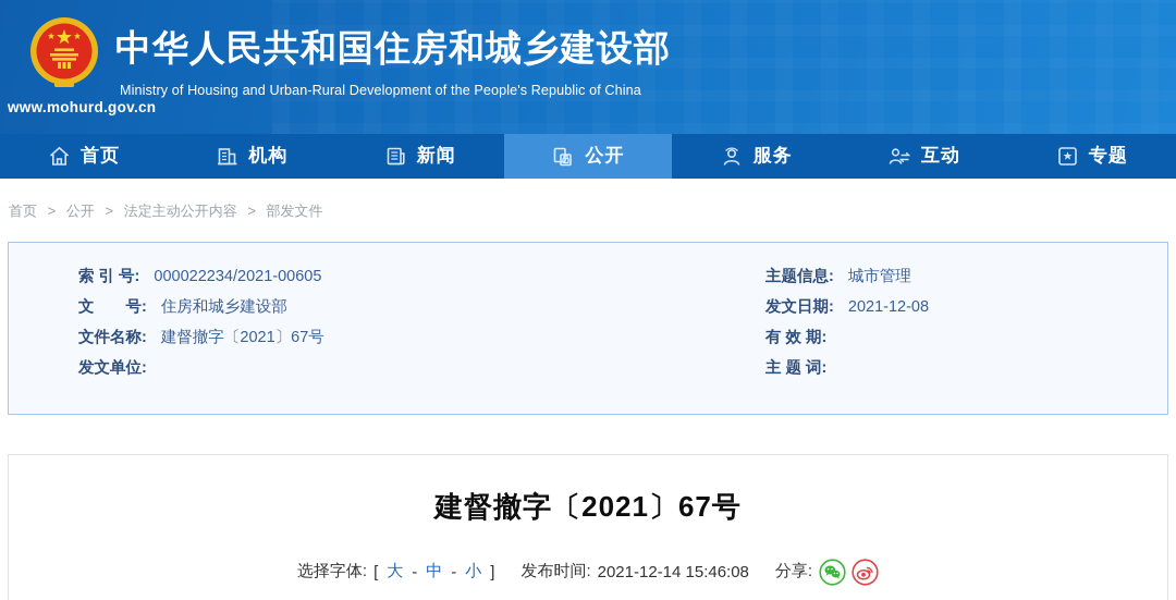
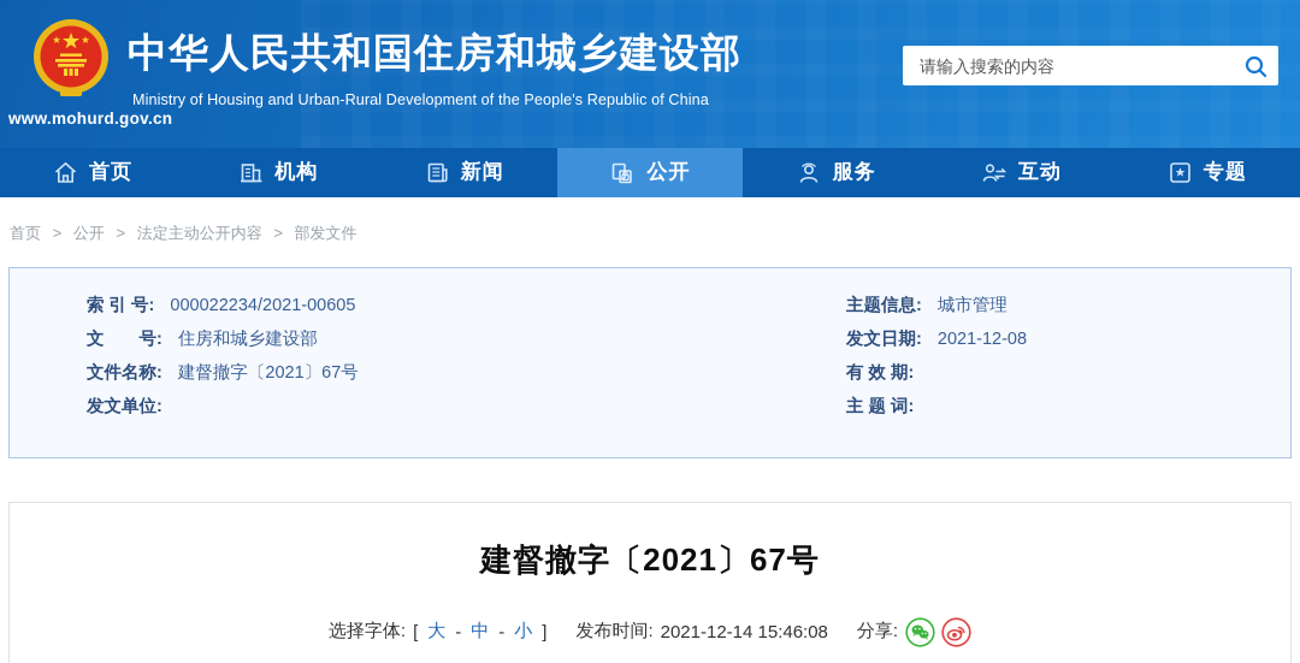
  www.mohurd.gov.cn
  中华人民共和国住房和城乡建设部
  Ministry of Housing and Urban-Rural Development of the People's Republic of China
+ 请输入搜索的内容
  首页
  机构
  新闻
  公开
  服务
  互动
  专题
  首页 > 公开 > 法定主动公开内容 > 部发文件
  索 引 号: 000022234/2021-00605
  文 号: 住房和城乡建设部
  文件名称: 建督撤字〔2021〕67号
  发文单位:
  主题信息: 城市管理
  发文日期: 2021-12-08
  有 效 期:
  主 题 词:
  建督撤字〔2021〕67号
  选择字体:
  [
  大
  -
  中
  -
  小
  ]
  发布时间:
  2021-12-14 15:46:08
  分享:
